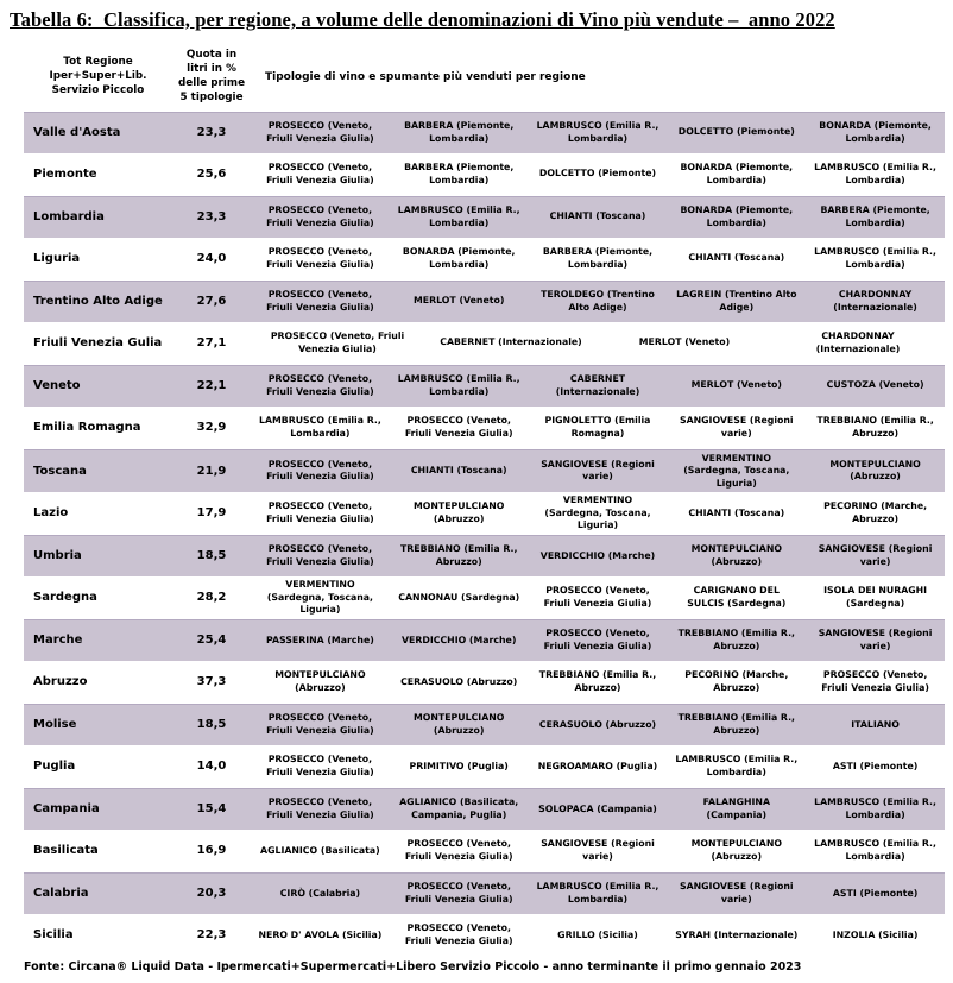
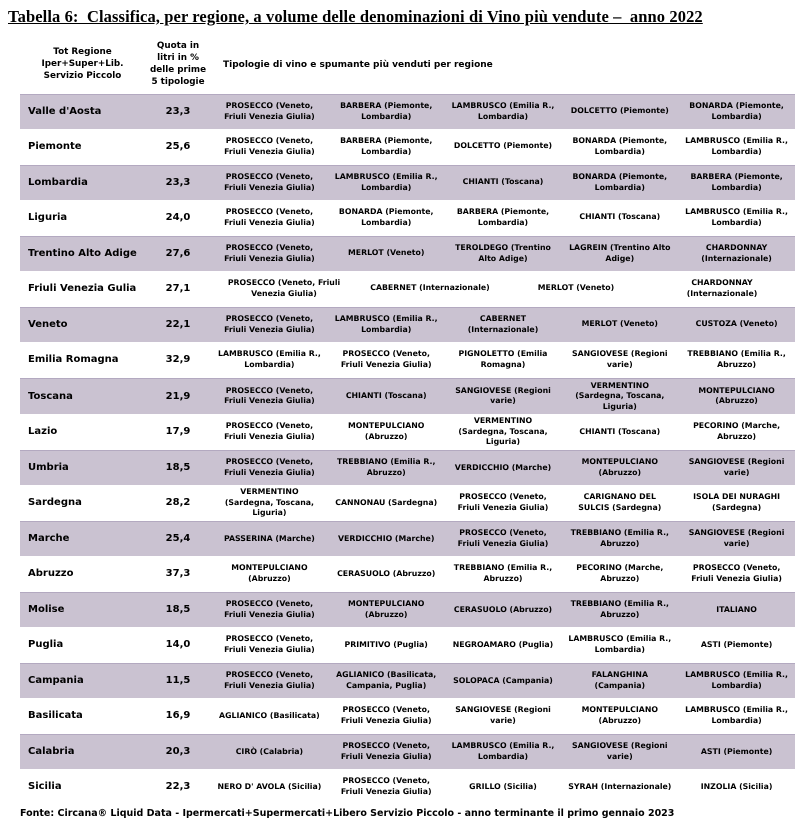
  Tabella 6: Classifica, per regione, a volume delle denominazioni di Vino più vendute – anno 2022
  Tot Regione Iper+Super+Lib. Servizio Piccolo
  Quota in litri in % delle prime 5 tipologie
  Tipologie di vino e spumante più venduti per regione
  Valle d'Aosta
  23,3
  PROSECCO (Veneto, Friuli Venezia Giulia)
  BARBERA (Piemonte, Lombardia)
  LAMBRUSCO (Emilia R., Lombardia)
  DOLCETTO (Piemonte)
  BONARDA (Piemonte, Lombardia)
  Piemonte
  25,6
  PROSECCO (Veneto, Friuli Venezia Giulia)
  BARBERA (Piemonte, Lombardia)
  DOLCETTO (Piemonte)
  BONARDA (Piemonte, Lombardia)
  LAMBRUSCO (Emilia R., Lombardia)
  Lombardia
  23,3
  PROSECCO (Veneto, Friuli Venezia Giulia)
  LAMBRUSCO (Emilia R., Lombardia)
  CHIANTI (Toscana)
  BONARDA (Piemonte, Lombardia)
  BARBERA (Piemonte, Lombardia)
  Liguria
  24,0
  PROSECCO (Veneto, Friuli Venezia Giulia)
  BONARDA (Piemonte, Lombardia)
  BARBERA (Piemonte, Lombardia)
  CHIANTI (Toscana)
  LAMBRUSCO (Emilia R., Lombardia)
  Trentino Alto Adige
  27,6
  PROSECCO (Veneto, Friuli Venezia Giulia)
  MERLOT (Veneto)
  TEROLDEGO (Trentino Alto Adige)
  LAGREIN (Trentino Alto Adige)
  CHARDONNAY (Internazionale)
  Friuli Venezia Gulia
  27,1
  PROSECCO (Veneto, Friuli Venezia Giulia)
  CABERNET (Internazionale)
  MERLOT (Veneto)
  CHARDONNAY (Internazionale)
  Veneto
  22,1
  PROSECCO (Veneto, Friuli Venezia Giulia)
  LAMBRUSCO (Emilia R., Lombardia)
  CABERNET (Internazionale)
  MERLOT (Veneto)
  CUSTOZA (Veneto)
  Emilia Romagna
  32,9
  LAMBRUSCO (Emilia R., Lombardia)
  PROSECCO (Veneto, Friuli Venezia Giulia)
  PIGNOLETTO (Emilia Romagna)
  SANGIOVESE (Regioni varie)
  TREBBIANO (Emilia R., Abruzzo)
  Toscana
  21,9
  PROSECCO (Veneto, Friuli Venezia Giulia)
  CHIANTI (Toscana)
  SANGIOVESE (Regioni varie)
  VERMENTINO (Sardegna, Toscana, Liguria)
  MONTEPULCIANO (Abruzzo)
  Lazio
  17,9
  PROSECCO (Veneto, Friuli Venezia Giulia)
  MONTEPULCIANO (Abruzzo)
  VERMENTINO (Sardegna, Toscana, Liguria)
  CHIANTI (Toscana)
  PECORINO (Marche, Abruzzo)
  Umbria
  18,5
  PROSECCO (Veneto, Friuli Venezia Giulia)
  TREBBIANO (Emilia R., Abruzzo)
  VERDICCHIO (Marche)
  MONTEPULCIANO (Abruzzo)
  SANGIOVESE (Regioni varie)
  Sardegna
  28,2
  VERMENTINO (Sardegna, Toscana, Liguria)
  CANNONAU (Sardegna)
  PROSECCO (Veneto, Friuli Venezia Giulia)
  CARIGNANO DEL SULCIS (Sardegna)
  ISOLA DEI NURAGHI (Sardegna)
  Marche
  25,4
  PASSERINA (Marche)
  VERDICCHIO (Marche)
  PROSECCO (Veneto, Friuli Venezia Giulia)
  TREBBIANO (Emilia R., Abruzzo)
  SANGIOVESE (Regioni varie)
  Abruzzo
  37,3
  MONTEPULCIANO (Abruzzo)
  CERASUOLO (Abruzzo)
  TREBBIANO (Emilia R., Abruzzo)
  PECORINO (Marche, Abruzzo)
  PROSECCO (Veneto, Friuli Venezia Giulia)
  Molise
  18,5
  PROSECCO (Veneto, Friuli Venezia Giulia)
  MONTEPULCIANO (Abruzzo)
  CERASUOLO (Abruzzo)
  TREBBIANO (Emilia R., Abruzzo)
  ITALIANO
  Puglia
  14,0
  PROSECCO (Veneto, Friuli Venezia Giulia)
  PRIMITIVO (Puglia)
  NEGROAMARO (Puglia)
  LAMBRUSCO (Emilia R., Lombardia)
  ASTI (Piemonte)
  Campania
- 15,4
+ 11,5
  PROSECCO (Veneto, Friuli Venezia Giulia)
  AGLIANICO (Basilicata, Campania, Puglia)
  SOLOPACA (Campania)
  FALANGHINA (Campania)
  LAMBRUSCO (Emilia R., Lombardia)
  Basilicata
  16,9
  AGLIANICO (Basilicata)
  PROSECCO (Veneto, Friuli Venezia Giulia)
  SANGIOVESE (Regioni varie)
  MONTEPULCIANO (Abruzzo)
  LAMBRUSCO (Emilia R., Lombardia)
  Calabria
  20,3
  CIRÒ (Calabria)
  PROSECCO (Veneto, Friuli Venezia Giulia)
  LAMBRUSCO (Emilia R., Lombardia)
  SANGIOVESE (Regioni varie)
  ASTI (Piemonte)
  Sicilia
  22,3
  NERO D' AVOLA (Sicilia)
  PROSECCO (Veneto, Friuli Venezia Giulia)
  GRILLO (Sicilia)
  SYRAH (Internazionale)
  INZOLIA (Sicilia)
  Fonte: Circana® Liquid Data - Ipermercati+Supermercati+Libero Servizio Piccolo - anno terminante il primo gennaio 2023
